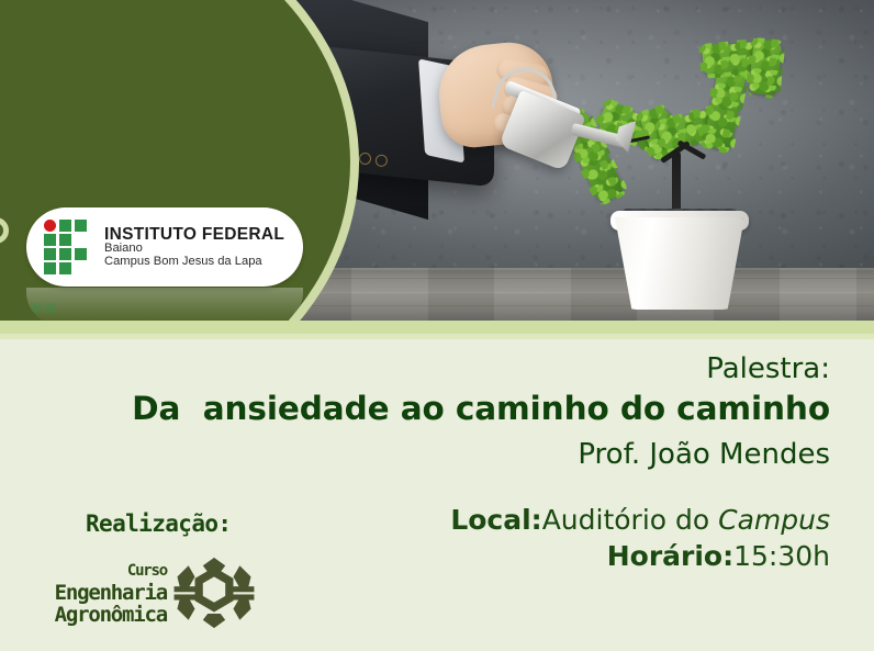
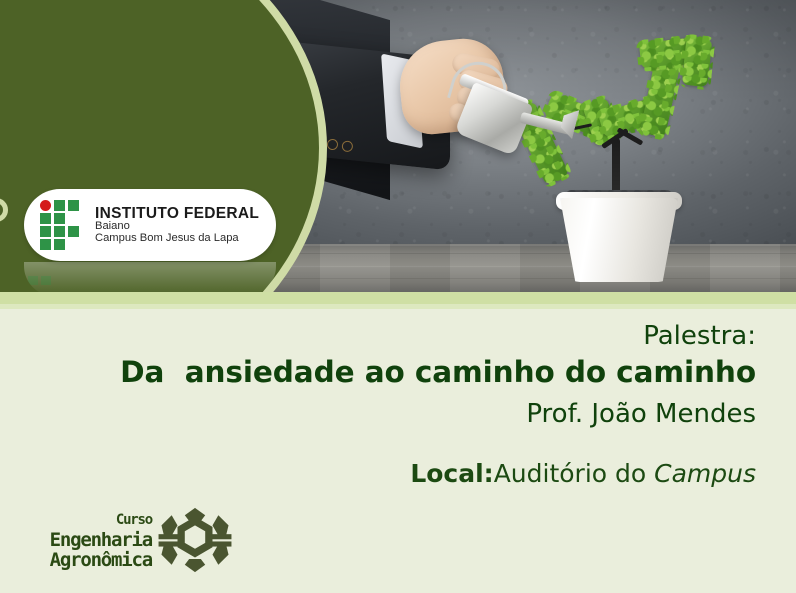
  INSTITUTO FEDERAL
  Baiano
  Campus Bom Jesus da Lapa
  Palestra:
  Da ansiedade ao caminho do caminho
  Prof. João Mendes
  Local:Auditório do Campus
- Horário:15:30h
- Realização:
  Curso
  Engenharia
  Agronômica
